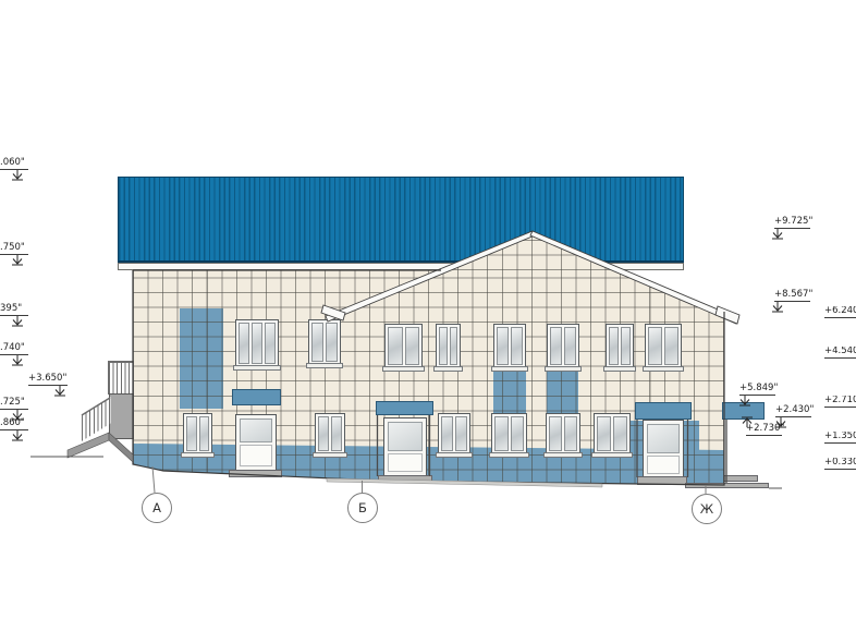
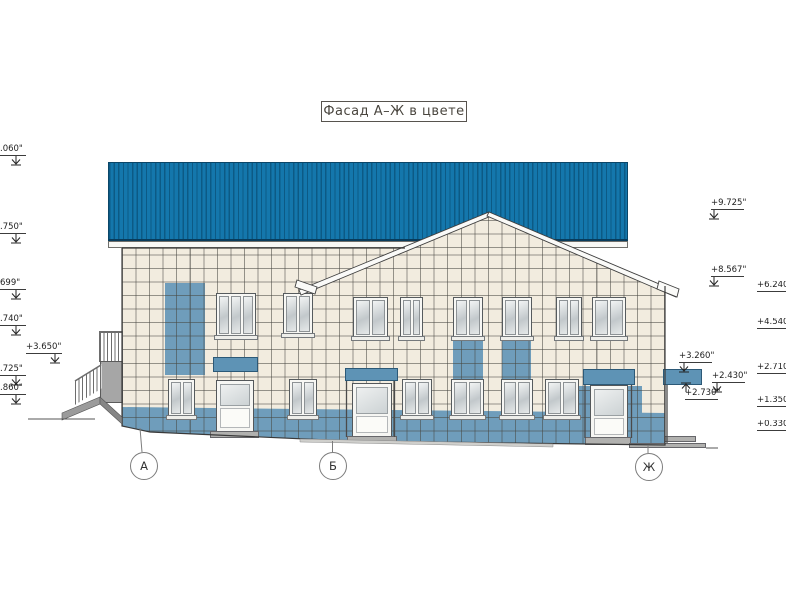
+ Фасад А–Ж в цвете
  .060"
  .750"
- 395"
+ 699"
  .740"
  +3.650"
  .725"
  .860"
  +9.725"
  +8.567"
  +6.24
  +4.54
- +5.849"
+ +3.260"
  +2.430"
  +2.71
  +2.730"
  +1.35
  +0.33
  А
  Б
  Ж
